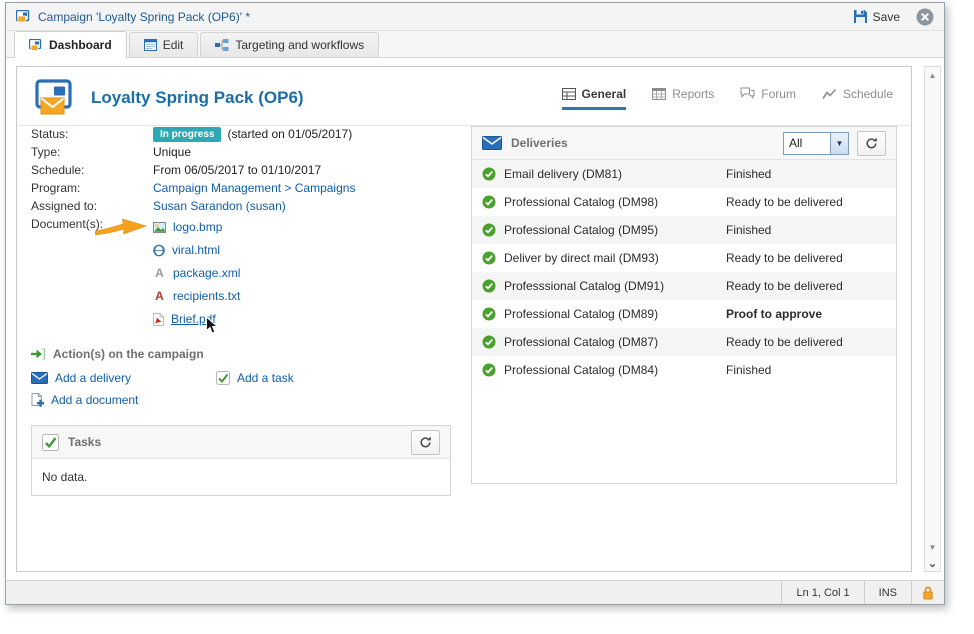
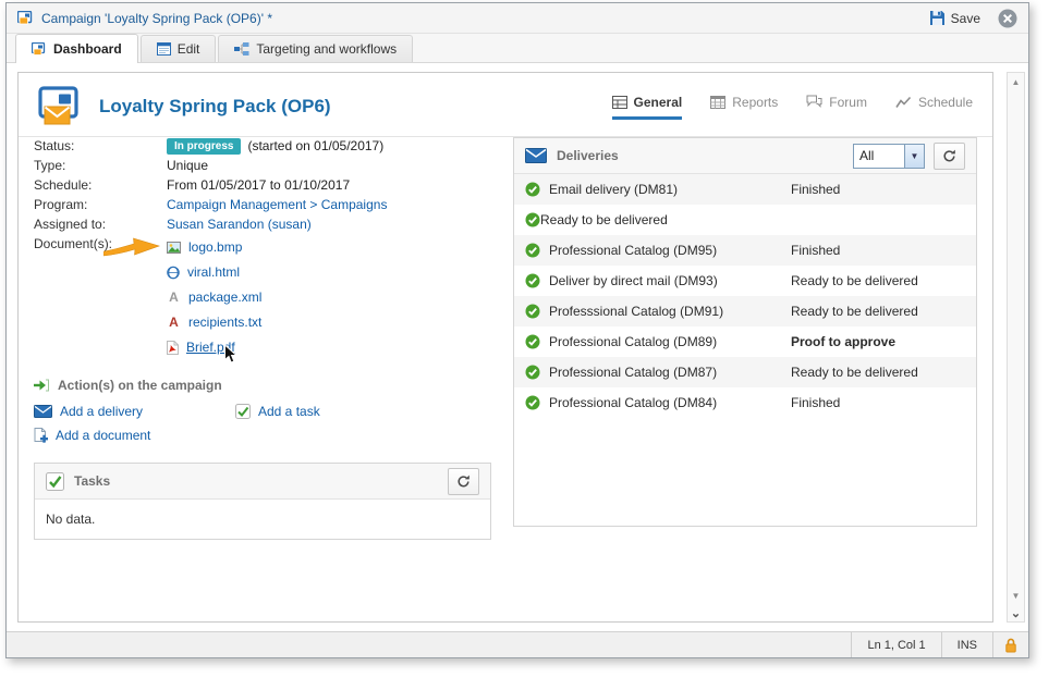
  Campaign 'Loyalty Spring Pack (OP6)' *
  Save
  Dashboard
  Edit
  Targeting and workflows
  Loyalty Spring Pack (OP6)
  General
  Reports
  Forum
  Schedule
  Status:
  In progress (started on 01/05/2017)
  Type:
  Unique
  Schedule:
- From 06/05/2017 to 01/10/2017
+ From 01/05/2017 to 01/10/2017
  Program:
  Campaign Management > Campaigns
  Assigned to:
  Susan Sarandon (susan)
  Document(s):
  logo.bmp
  viral.html
  A
  package.xml
  A
  recipients.txt
  Brief.pf
  Action(s) on the campaign
  Add a delivery
  Add a task
  Add a document
  Tasks
  No data.
  Deliveries
  All
  ▼
  Email delivery (DM81)
  Finished
- Professional Catalog (DM98)
  Ready to be delivered
  Professional Catalog (DM95)
  Finished
  Deliver by direct mail (DM93)
  Ready to be delivered
  Professsional Catalog (DM91)
  Ready to be delivered
  Professional Catalog (DM89)
  Proof to approve
  Professional Catalog (DM87)
  Ready to be delivered
  Professional Catalog (DM84)
  Finished
  ▲
  ▼
  ⌄
  Ln 1, Col 1
  INS
